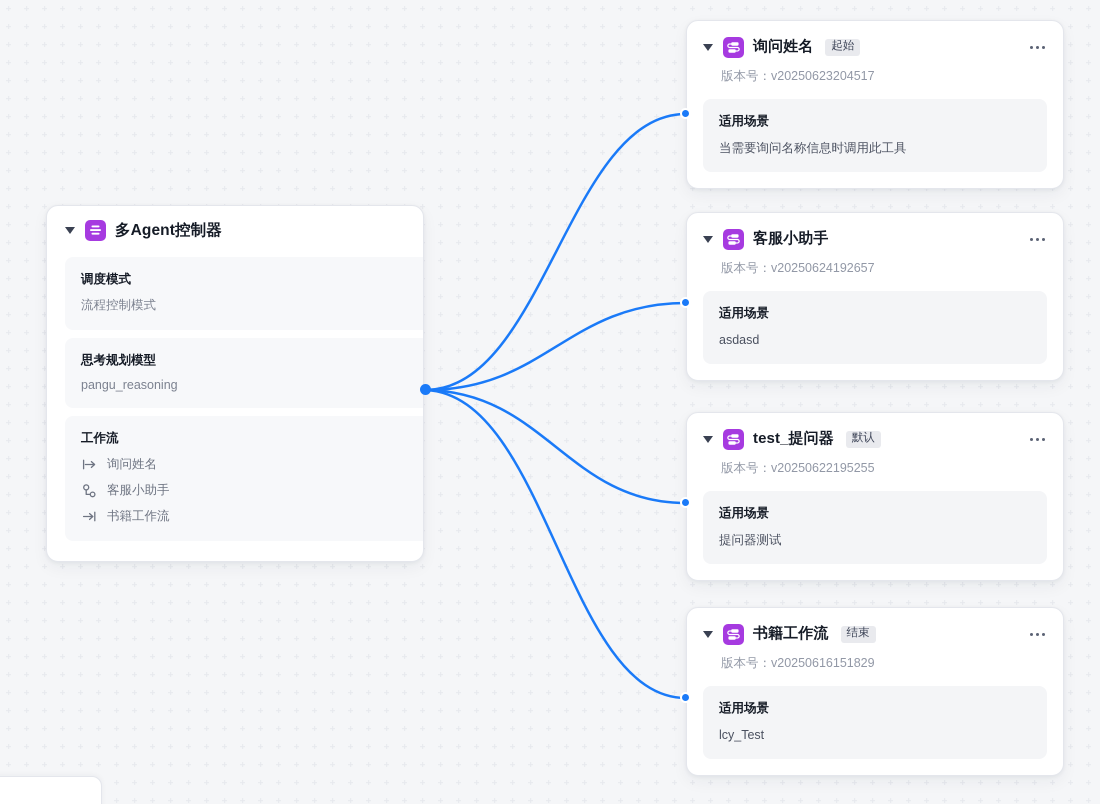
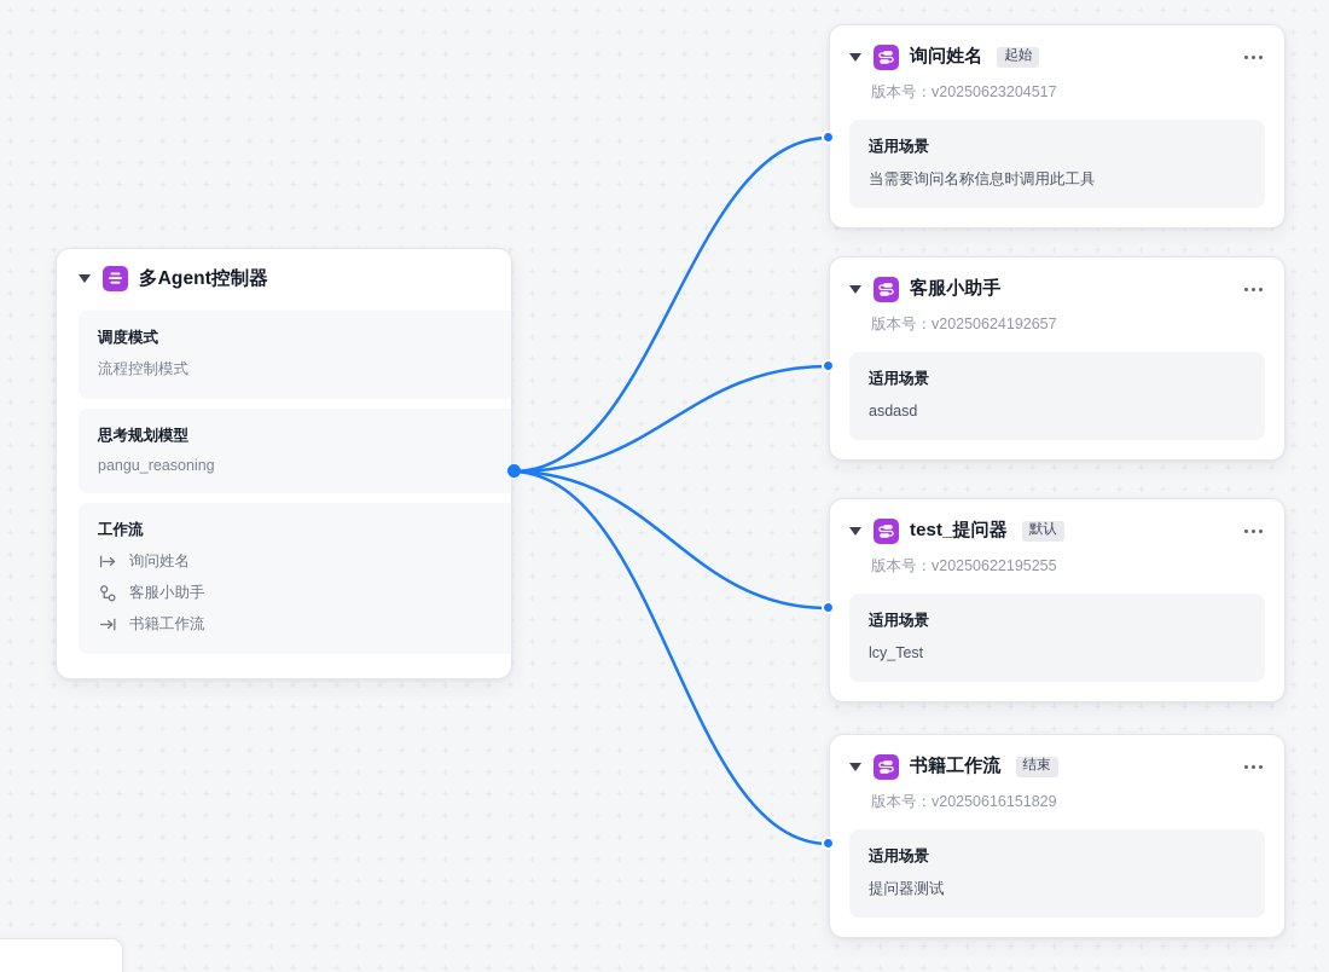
  多Agent控制器
  调度模式
  流程控制模式
  思考规划模型
  pangu_reasoning
  工作流
  询问姓名
  客服小助手
  书籍工作流
  询问姓名
  起始
  版本号：v20250623204517
  适用场景
  当需要询问名称信息时调用此工具
  客服小助手
  版本号：v20250624192657
  适用场景
  asdasd
  test_提问器
  默认
  版本号：v20250622195255
  适用场景
- 提问器测试
+ lcy_Test
  书籍工作流
  结束
  版本号：v20250616151829
  适用场景
- lcy_Test
+ 提问器测试
